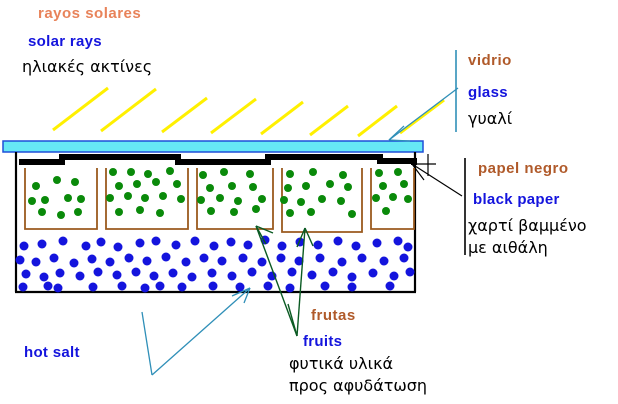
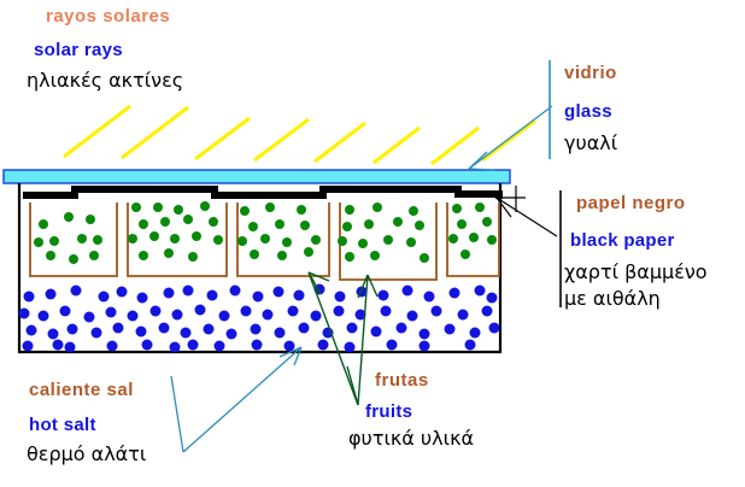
  rayos solares
  solar rays
  ηλιακές ακτίνες
  vidrio
  glass
  γυαλί
  papel negro
  black paper
  χαρτί βαμμένο
  με αιθάλη
+ caliente sal
  hot salt
+ θερμό αλάτι
  frutas
  fruits
  φυτικά υλικά
- προς αφυδάτωση
